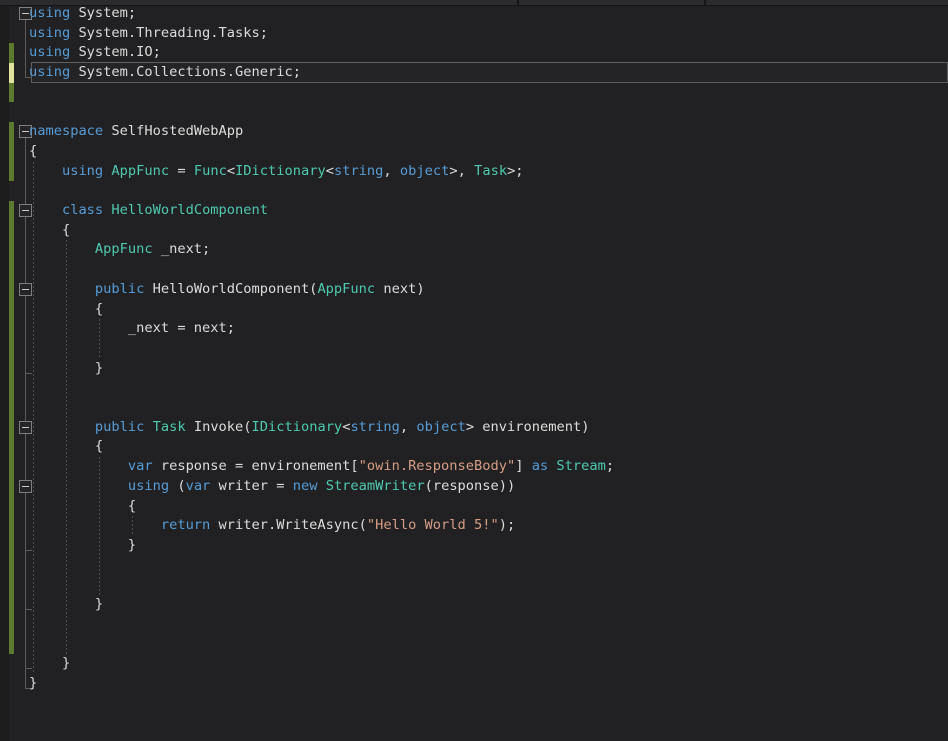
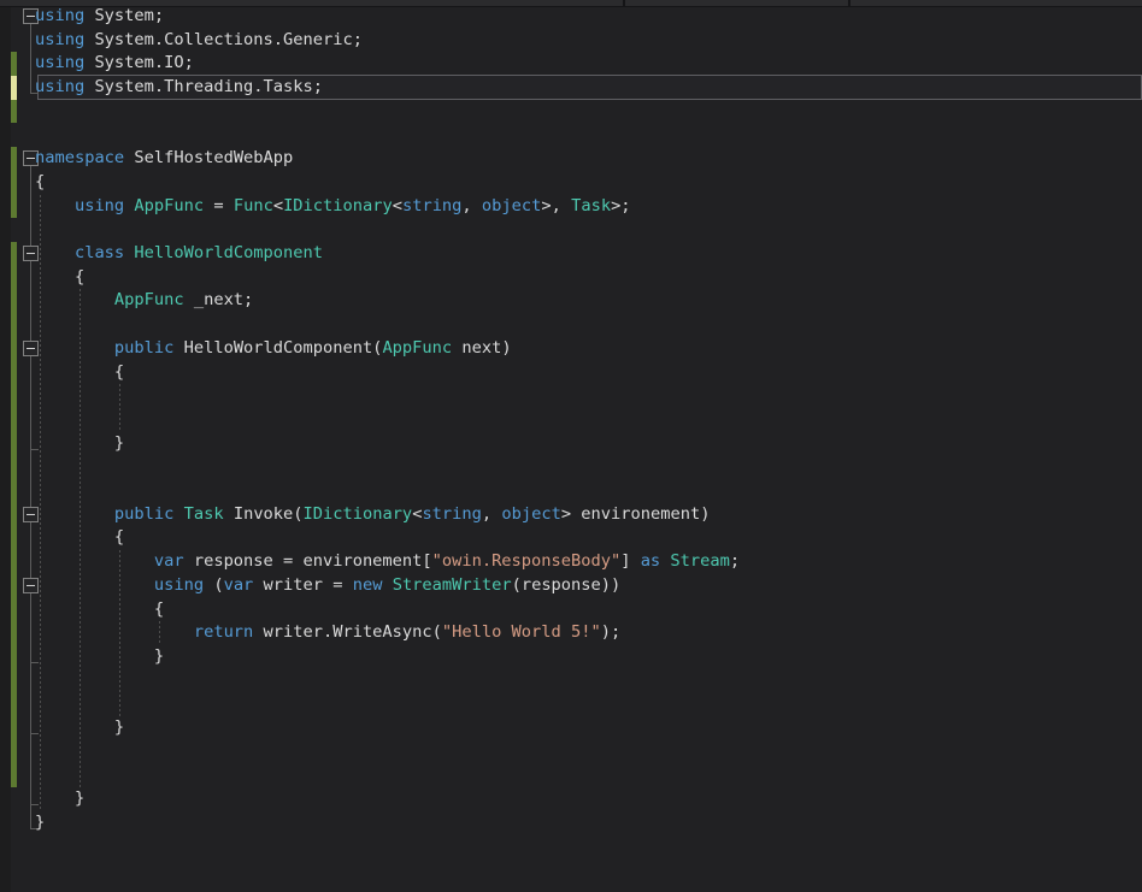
  using System;
- using System.Threading.Tasks;
+ using System.Collections.Generic;
  using System.IO;
- using System.Collections.Generic;
+ using System.Threading.Tasks;
  namespace SelfHostedWebApp
  {
  using AppFunc = Func<IDictionary<string, object>, Task>;
  class HelloWorldComponent
  {
  AppFunc _next;
  public HelloWorldComponent(AppFunc next)
  {
- _next = next;
  }
  public Task Invoke(IDictionary<string, object> environement)
  {
  var response = environement["owin.ResponseBody"] as Stream;
  using (var writer = new StreamWriter(response))
  {
  return writer.WriteAsync("Hello World 5!");
  }
  }
  }
  }
